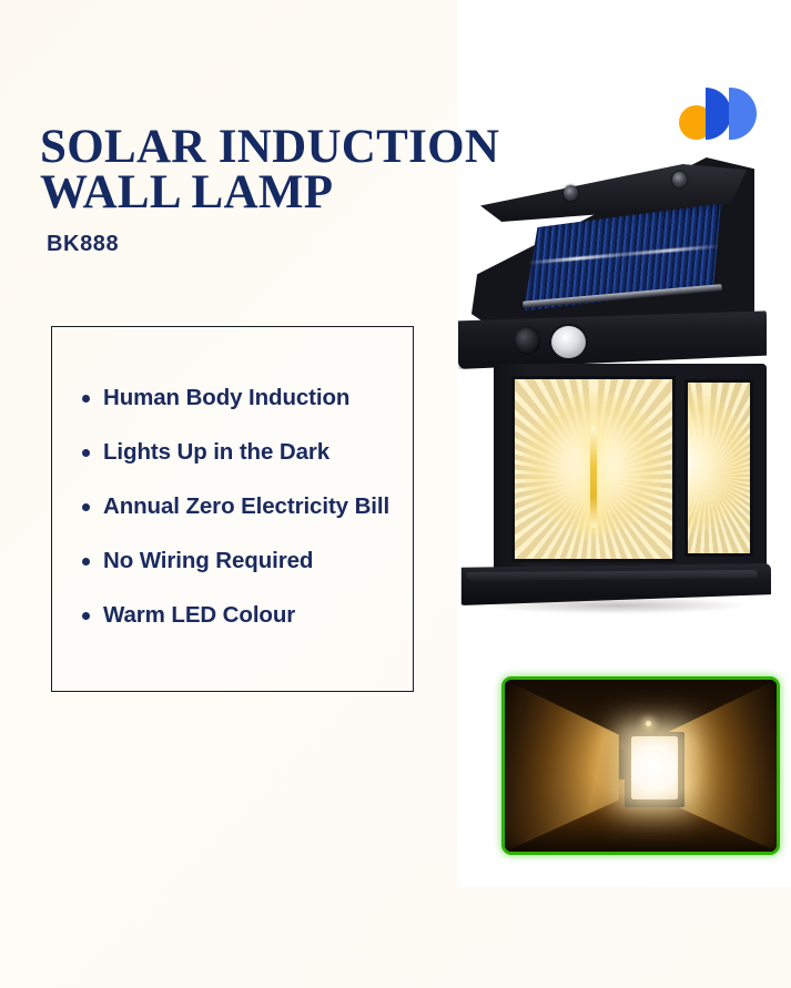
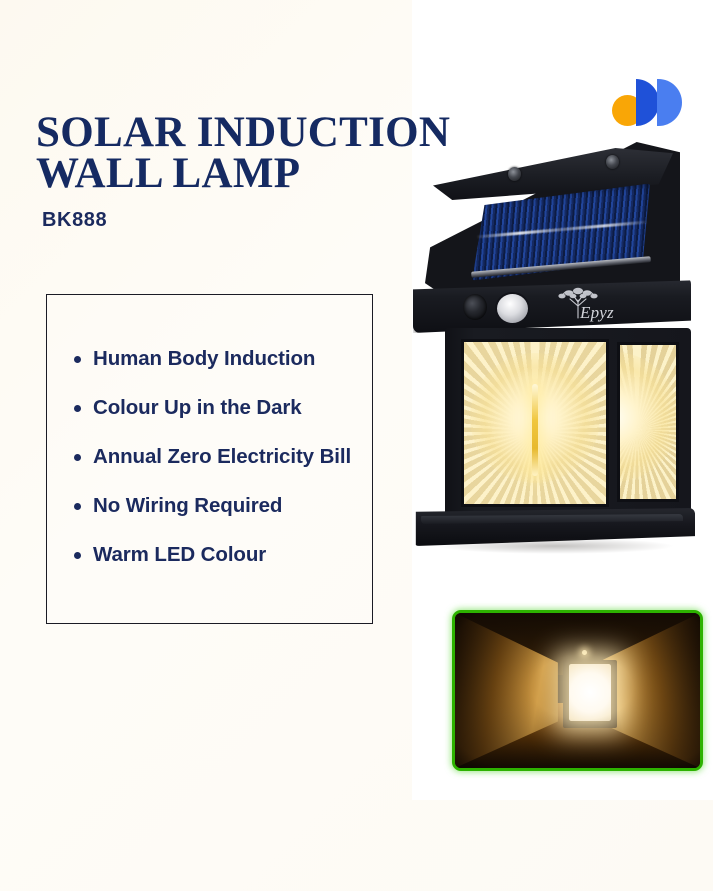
  SOLAR INDUCTION
  WALL LAMP
  BK888
  Human Body Induction
- Lights Up in the Dark
+ Colour Up in the Dark
  Annual Zero Electricity Bill
  No Wiring Required
  Warm LED Colour
+ Epyz
